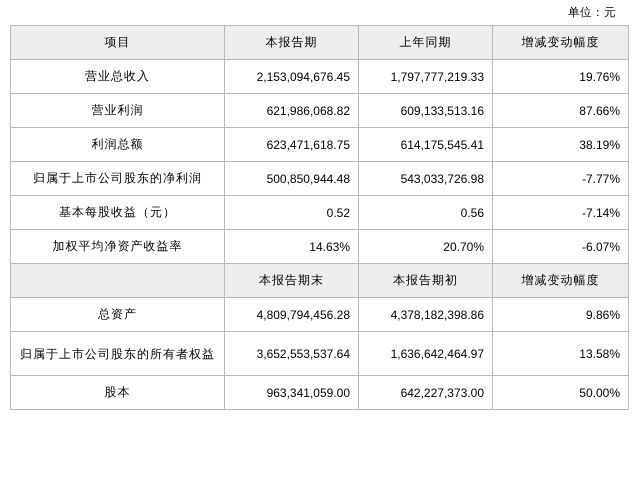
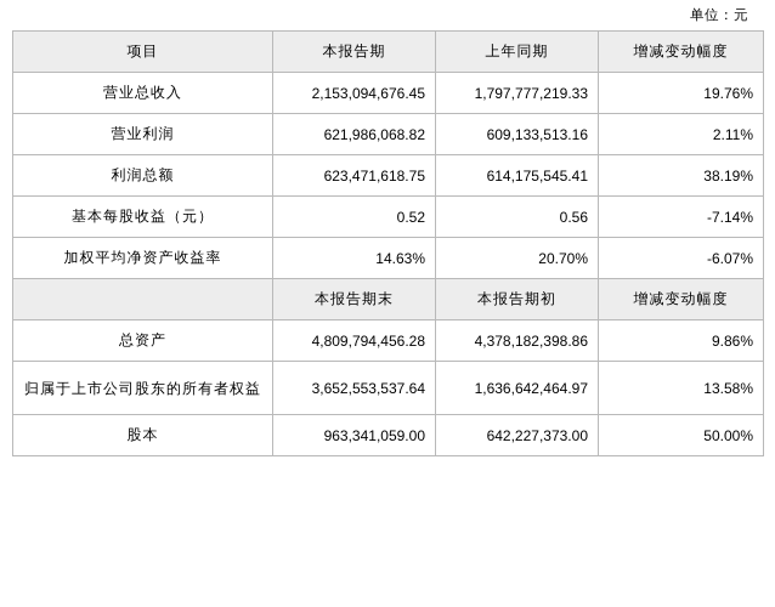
  单位：元
  项目	本报告期	上年同期	增减变动幅度
  营业总收入	2,153,094,676.45	1,797,777,219.33	19.76%
- 营业利润	621,986,068.82	609,133,513.16	87.66%
+ 营业利润	621,986,068.82	609,133,513.16	2.11%
  利润总额	623,471,618.75	614,175,545.41	38.19%
- 归属于上市公司股东的净利润	500,850,944.48	543,033,726.98	-7.77%
  基本每股收益（元）	0.52	0.56	-7.14%
  加权平均净资产收益率	14.63%	20.70%	-6.07%
  	本报告期末	本报告期初	增减变动幅度
  总资产	4,809,794,456.28	4,378,182,398.86	9.86%
  归属于上市公司股东的所有者权益	3,652,553,537.64	1,636,642,464.97	13.58%
  股本	963,341,059.00	642,227,373.00	50.00%
